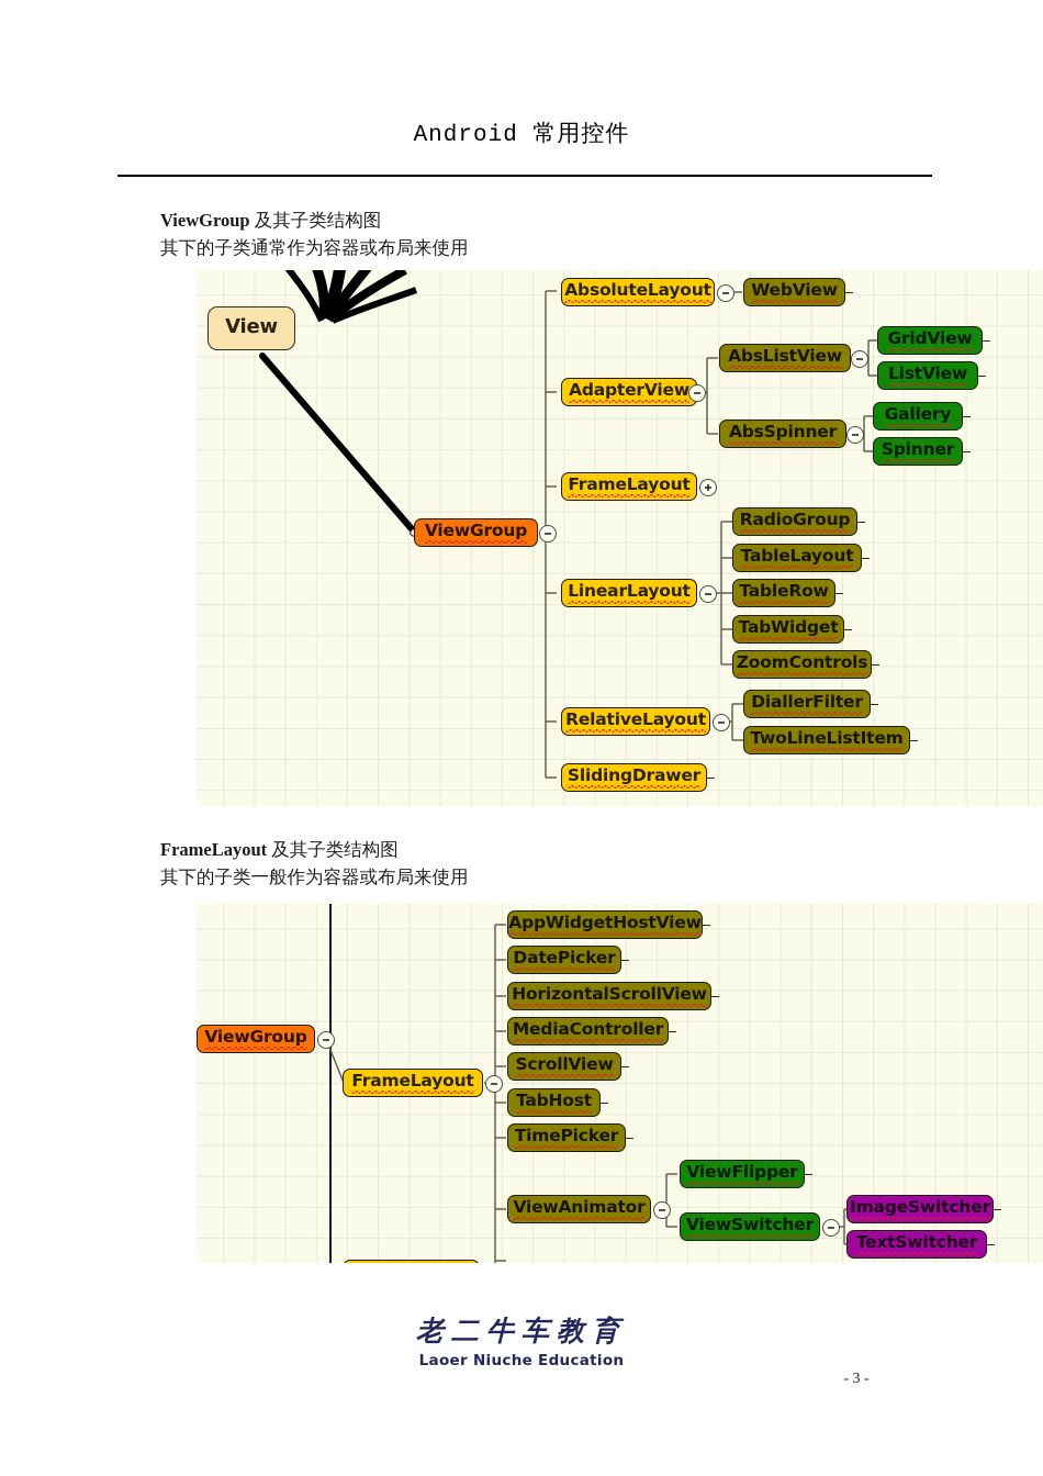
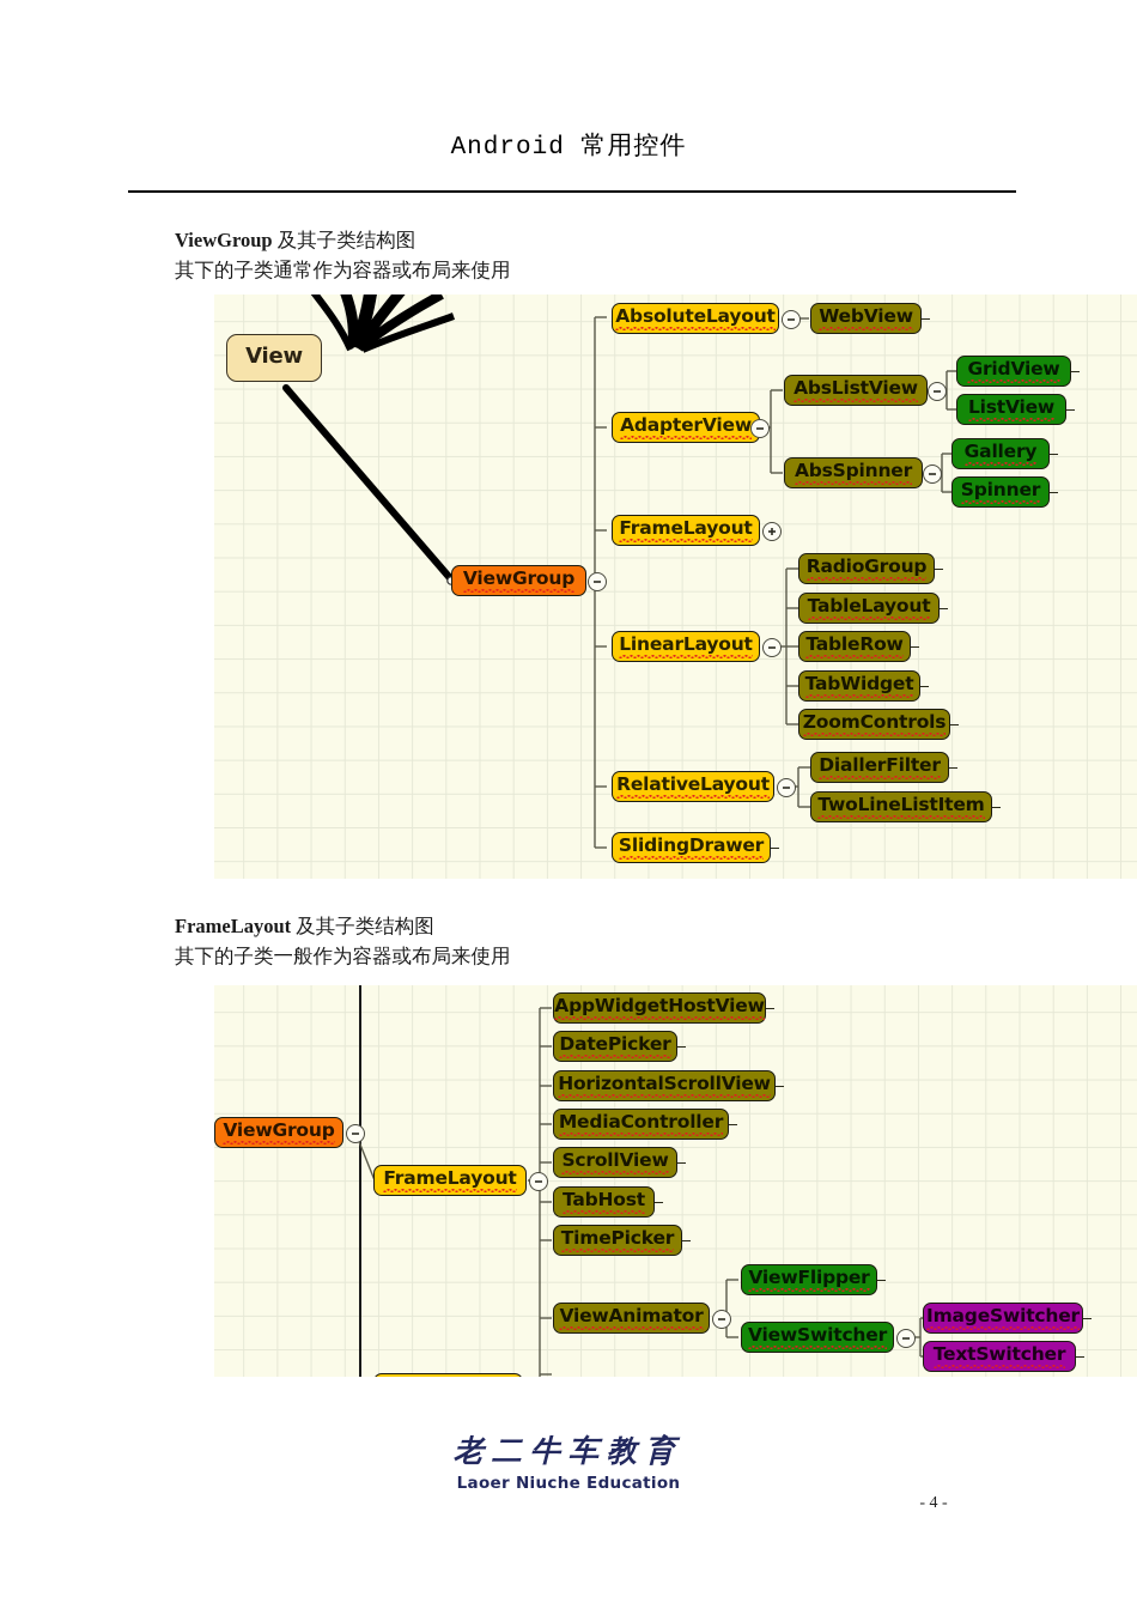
  Android 常用控件
  ViewGroup 及其子类结构图
  其下的子类通常作为容器或布局来使用
  View
  ViewGroup
  AbsoluteLayout
  WebView
  AdapterView
  AbsListView
  GridView
  ListView
  AbsSpinner
  Gallery
  Spinner
  FrameLayout
  LinearLayout
  RadioGroup
  TableLayout
  TableRow
  TabWidget
  ZoomControls
  RelativeLayout
  DiallerFilter
  TwoLineListItem
  SlidingDrawer
  FrameLayout 及其子类结构图
  其下的子类一般作为容器或布局来使用
  ViewGroup
  FrameLayout
  AppWidgetHostView
  DatePicker
  HorizontalScrollView
  MediaController
  ScrollView
  TabHost
  TimePicker
  ViewAnimator
  ViewFlipper
  ViewSwitcher
  ImageSwitcher
  TextSwitcher
  老二牛车教育
  Laoer Niuche Education
- - 3 -
+ - 4 -
